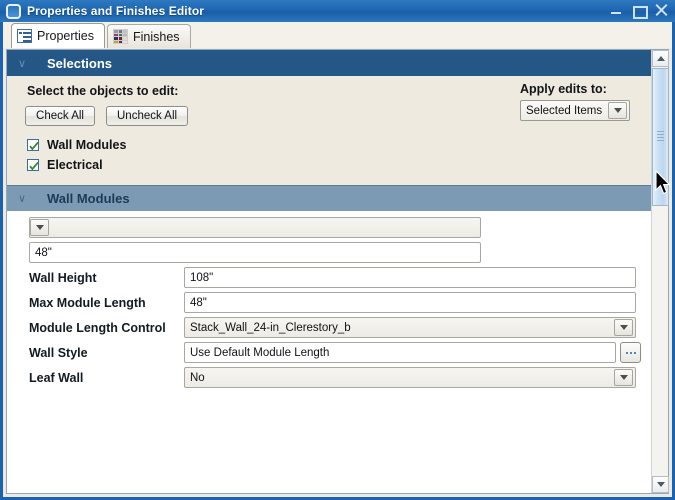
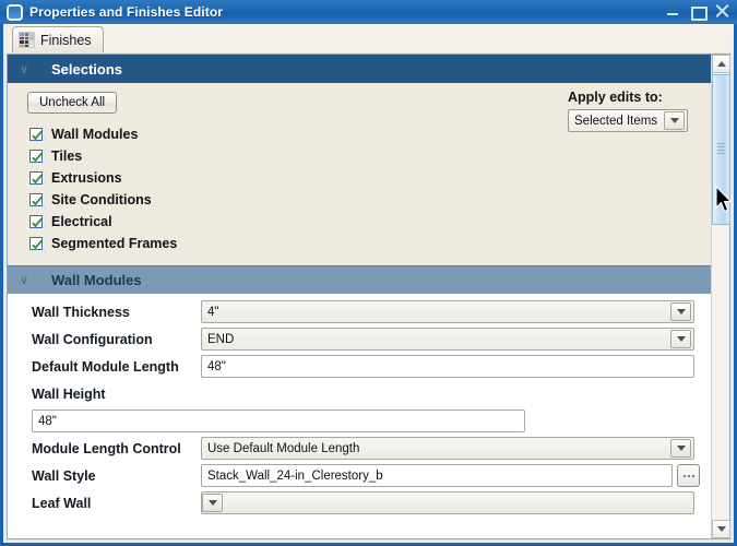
  Properties and Finishes Editor
- Properties
  Finishes
  ∨
  Selections
- Select the objects to edit:
- Check All
  Uncheck All
  Wall Modules
+ Tiles
+ Extrusions
+ Site Conditions
  Electrical
+ Segmented Frames
  Apply edits to:
  Selected Items
  ∨
  Wall Modules
+ Wall Thickness
+ 4"
+ Wall Configuration
+ END
+ Default Module Length
  48"
  Wall Height
- 108"
- Max Module Length
  48"
  Module Length Control
- Stack_Wall_24-in_Clerestory_b
+ Use Default Module Length
  Wall Style
- Use Default Module Length
+ Stack_Wall_24-in_Clerestory_b
  Leaf Wall
- No
